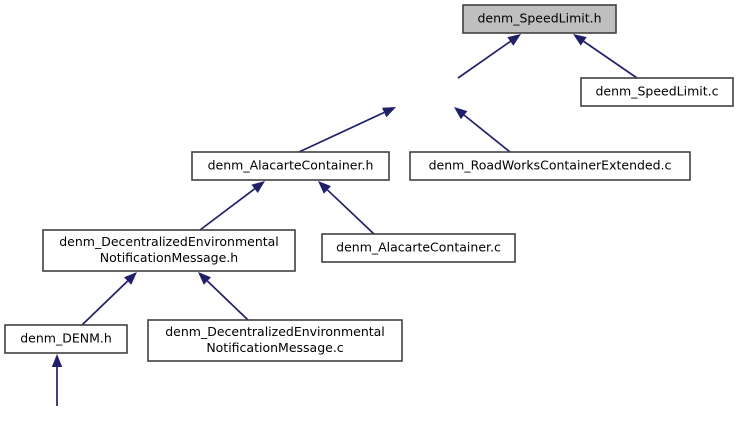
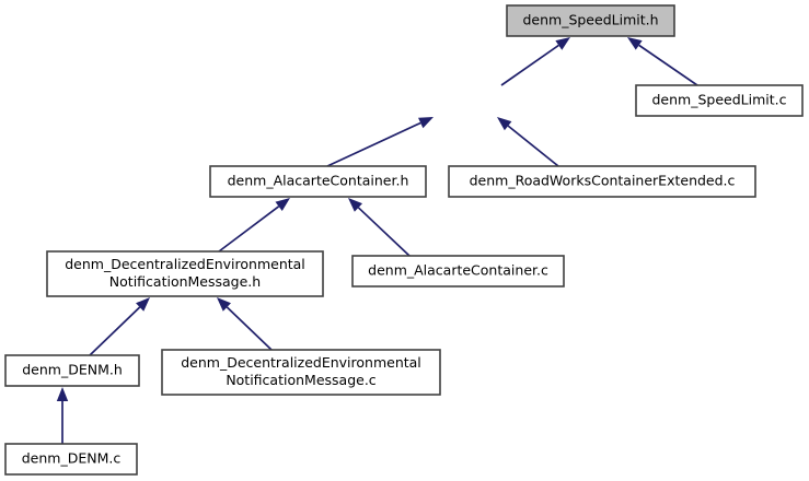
  denm_SpeedLimit.h
  denm_SpeedLimit.c
  denm_AlacarteContainer.h
  denm_RoadWorksContainerExtended.c
  denm_DecentralizedEnvironmental
  NotificationMessage.h
  denm_AlacarteContainer.c
  denm_DENM.h
  denm_DecentralizedEnvironmental
  NotificationMessage.c
+ denm_DENM.c
